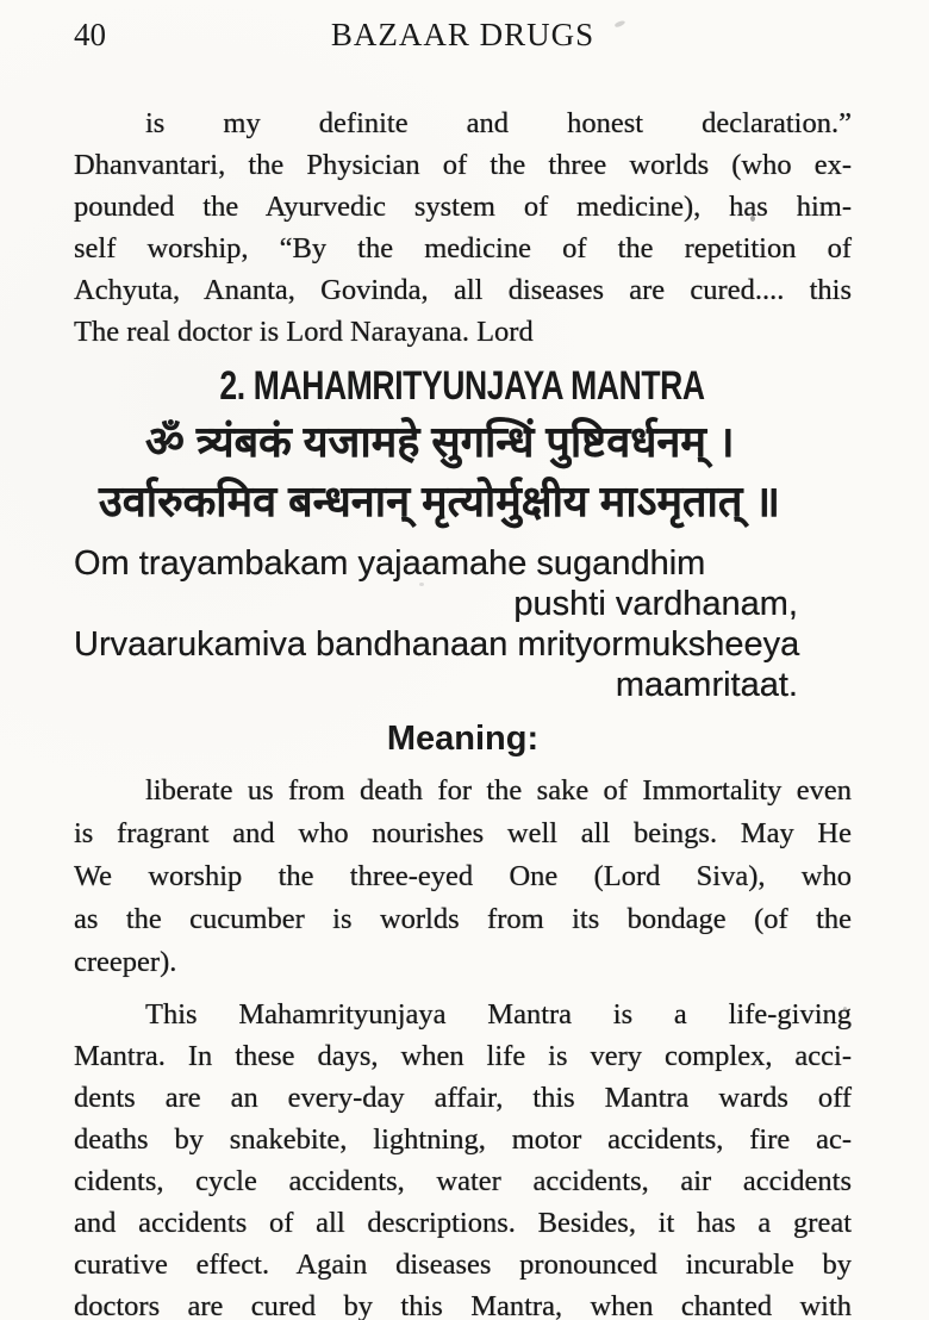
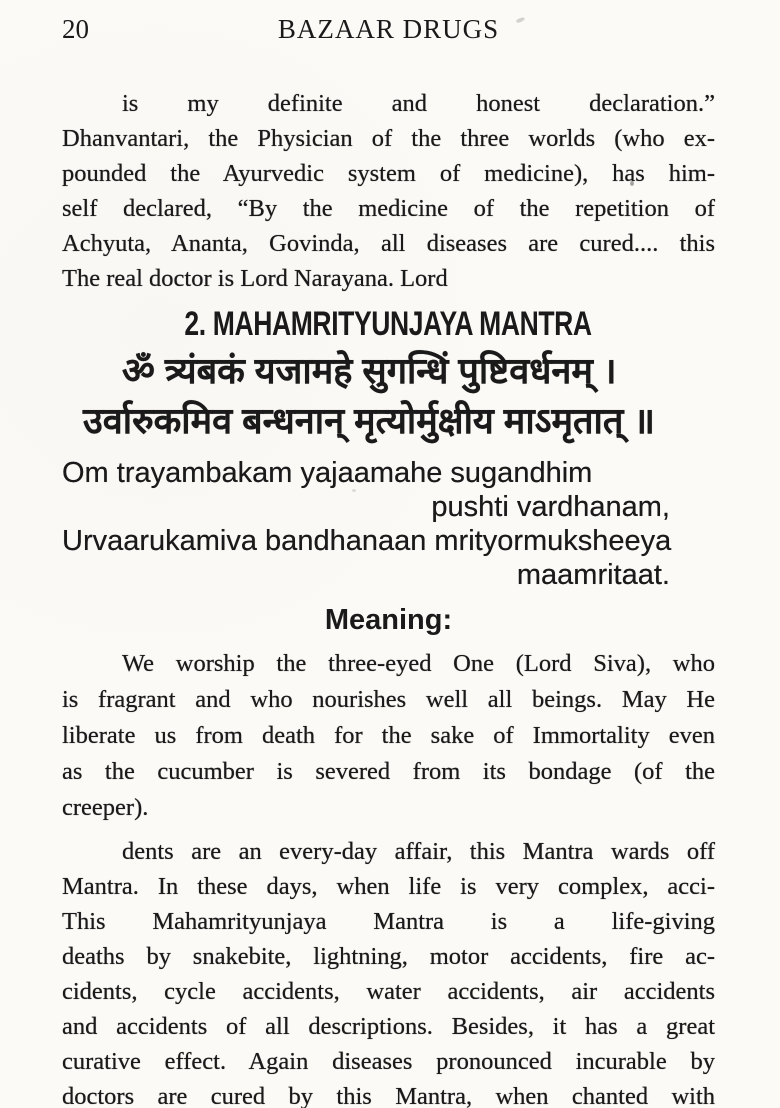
- 40
+ 20
  BAZAAR DRUGS
  is my definite and honest declaration.”
  Dhanvantari, the Physician of the three worlds (who ex-
  pounded the Ayurvedic system of medicine), has him-
- self worship, “By the medicine of the repetition of
+ self declared, “By the medicine of the repetition of
  Achyuta, Ananta, Govinda, all diseases are cured.... this
  The real doctor is Lord Narayana. Lord
  2. MAHAMRITYUNJAYA MANTRA
  ॐ त्र्यंबकं यजामहे सुगन्धिं पुष्टिवर्धनम् ।
  उर्वारुकमिव बन्धनान् मृत्योर्मुक्षीय माऽमृतात् ॥
  Om trayambakam yajaamahe sugandhim
  pushti vardhanam,
  Urvaarukamiva bandhanaan mrityormuksheeya
  maamritaat.
  Meaning:
- liberate us from death for the sake of Immortality even
+ We worship the three-eyed One (Lord Siva), who
  is fragrant and who nourishes well all beings. May He
- We worship the three-eyed One (Lord Siva), who
+ liberate us from death for the sake of Immortality even
- as the cucumber is worlds from its bondage (of the
+ as the cucumber is severed from its bondage (of the
  creeper).
- This Mahamrityunjaya Mantra is a life-giving
+ dents are an every-day affair, this Mantra wards off
  Mantra. In these days, when life is very complex, acci-
- dents are an every-day affair, this Mantra wards off
+ This Mahamrityunjaya Mantra is a life-giving
  deaths by snakebite, lightning, motor accidents, fire ac-
  cidents, cycle accidents, water accidents, air accidents
  and accidents of all descriptions. Besides, it has a great
  curative effect. Again diseases pronounced incurable by
  doctors are cured by this Mantra, when chanted with
